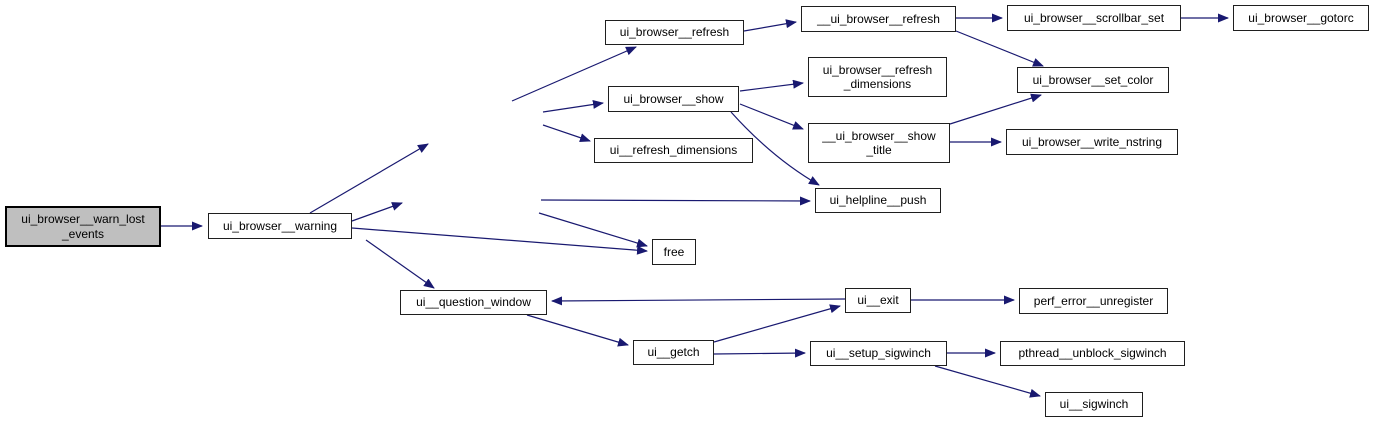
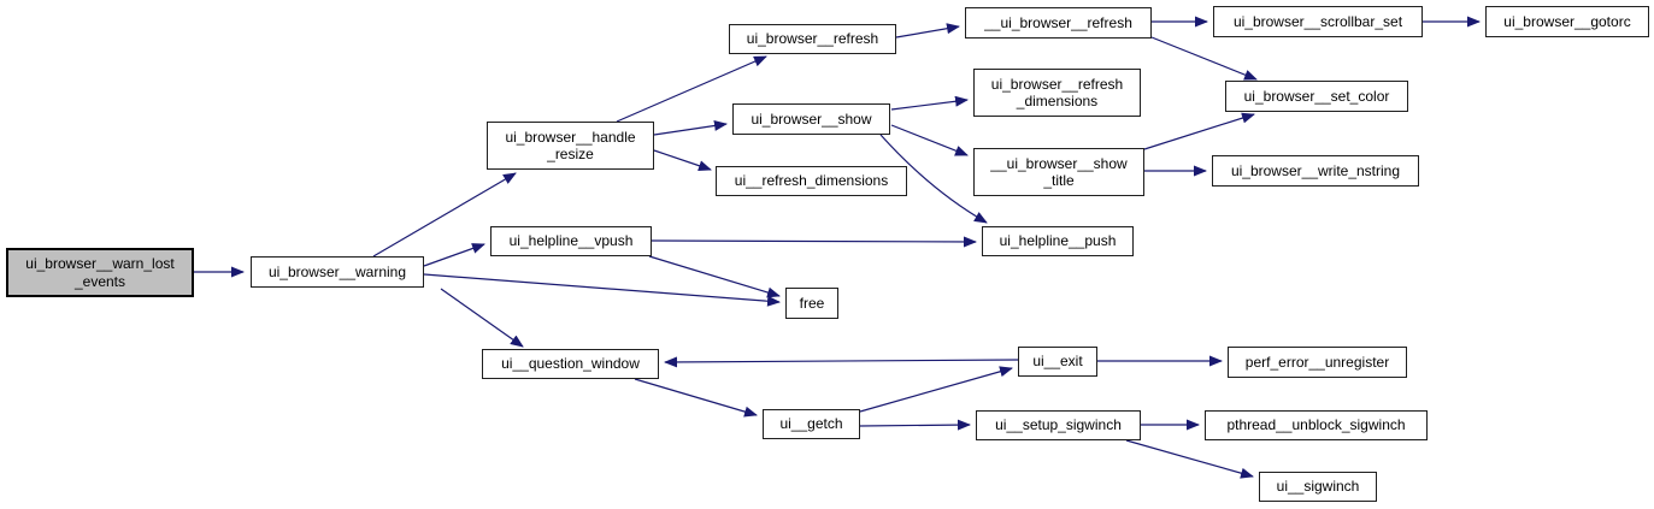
  ui_browser__warn_lost
  _events
  ui_browser__warning
+ ui_browser__handle
+ _resize
+ ui_helpline__vpush
  free
  ui__question_window
  ui_browser__refresh
  ui_browser__show
  ui__refresh_dimensions
  __ui_browser__refresh
  ui_browser__refresh
  _dimensions
  __ui_browser__show
  _title
  ui_helpline__push
  ui__exit
  ui__getch
  ui__setup_sigwinch
  ui_browser__scrollbar_set
  ui_browser__gotorc
  ui_browser__set_color
  ui_browser__write_nstring
  perf_error__unregister
  pthread__unblock_sigwinch
  ui__sigwinch
